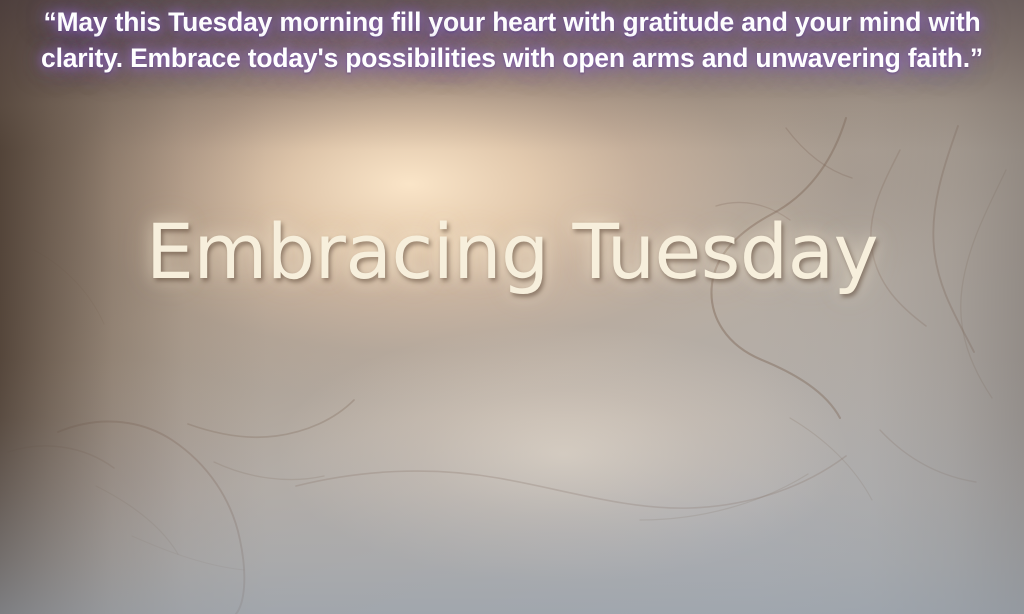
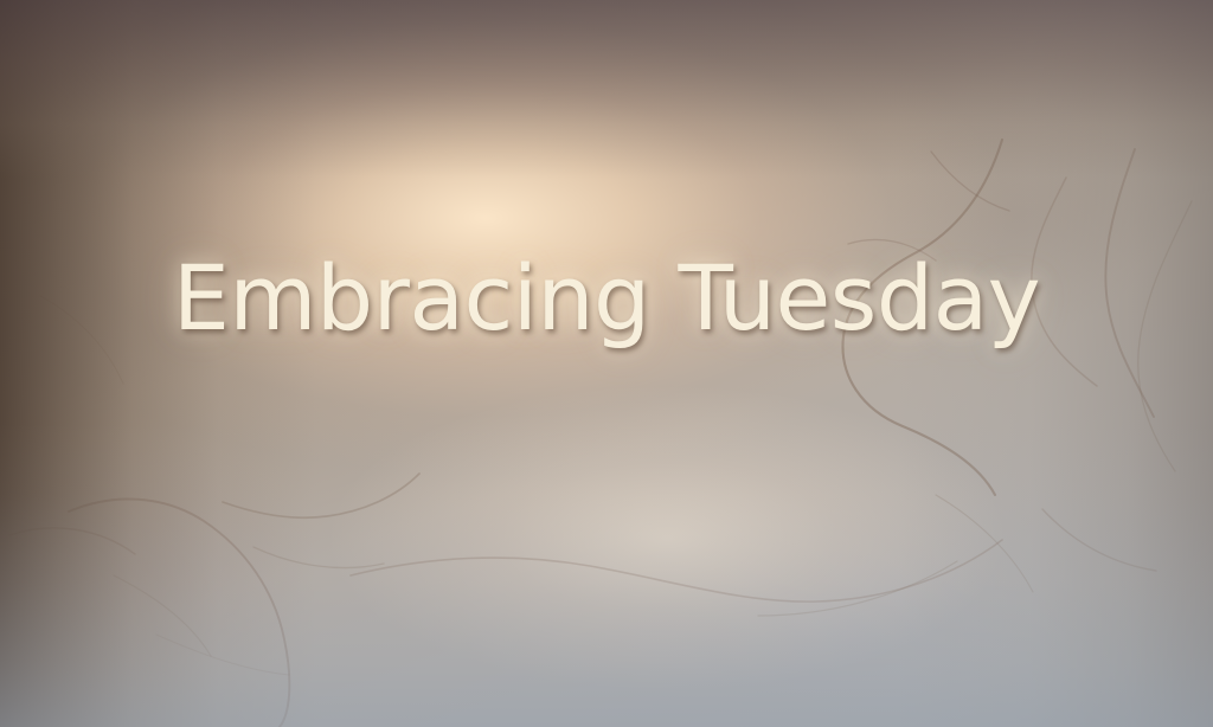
- “May this Tuesday morning fill your heart with gratitude and your mind with clarity. Embrace today's possibilities with open arms and unwavering faith.”
  Embracing Tuesday
